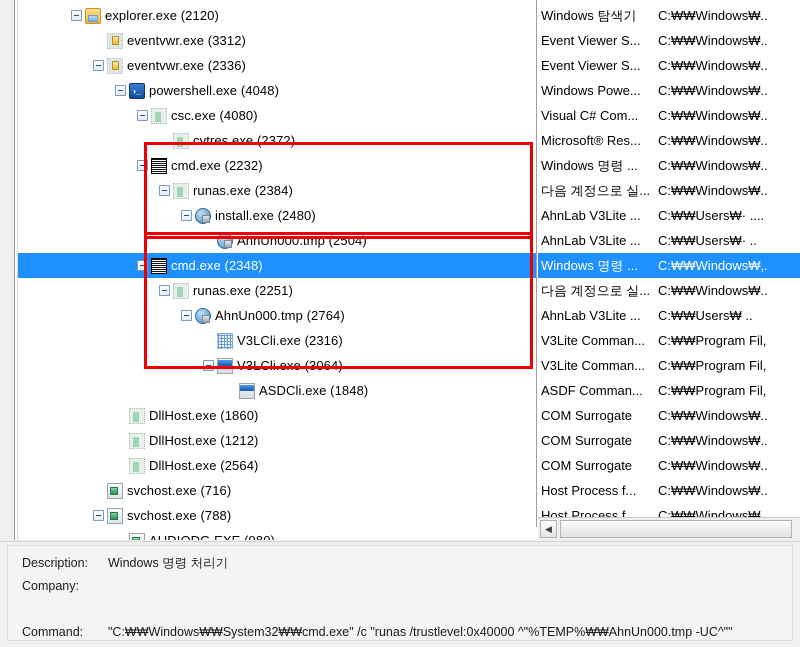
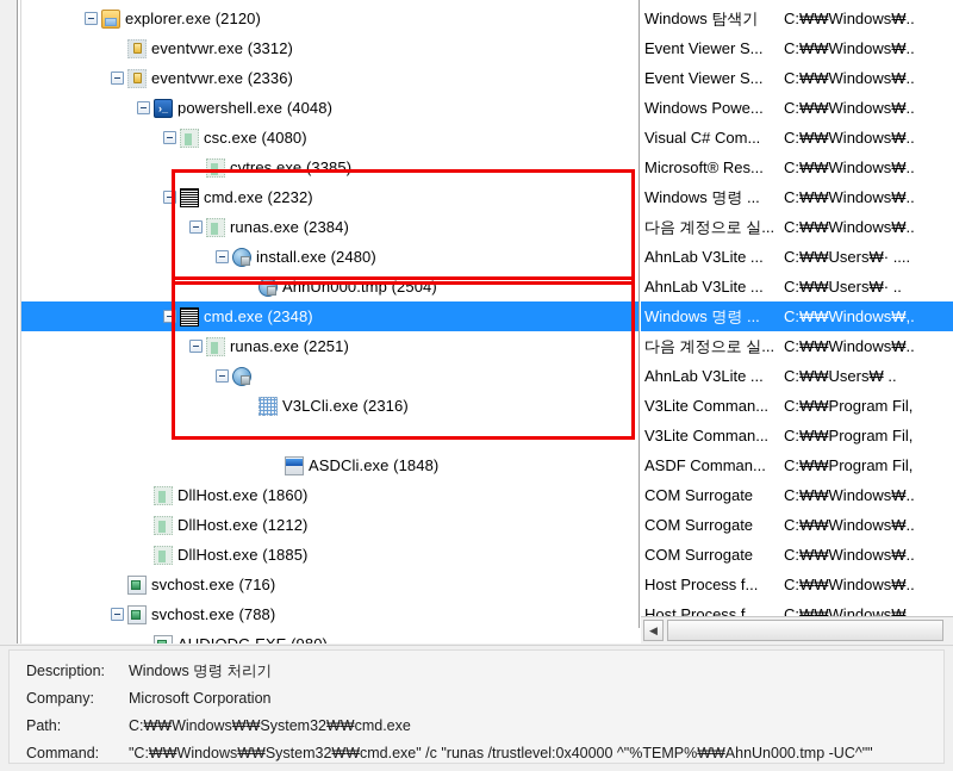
  explorer.exe (2120)
  eventvwr.exe (3312)
  eventvwr.exe (2336)
  powershell.exe (4048)
  csc.exe (4080)
- cvtres.exe (2372)
+ cvtres.exe (3385)
  cmd.exe (2232)
  runas.exe (2384)
  install.exe (2480)
  AhnUn000.tmp (2504)
  cmd.exe (2348)
  runas.exe (2251)
- AhnUn000.tmp (2764)
  V3LCli.exe (2316)
- V3LCli.exe (3064)
  ASDCli.exe (1848)
  DllHost.exe (1860)
  DllHost.exe (1212)
- DllHost.exe (2564)
+ DllHost.exe (1885)
  svchost.exe (716)
  svchost.exe (788)
  Windows 탐색기
  C:₩₩Windows₩..
  Event Viewer S...
  C:₩₩Windows₩..
  Event Viewer S...
  C:₩₩Windows₩..
  Windows Powe...
  C:₩₩Windows₩..
  Visual C# Com...
  C:₩₩Windows₩..
  Microsoft® Res...
  C:₩₩Windows₩..
  Windows 명령 ...
  C:₩₩Windows₩..
  다음 계정으로 실...
  C:₩₩Windows₩..
  AhnLab V3Lite ...
  C:₩₩Users₩· ....
  AhnLab V3Lite ...
  C:₩₩Users₩· ..
  Windows 명령 ...
  C:₩₩Windows₩,.
  다음 계정으로 실...
  C:₩₩Windows₩..
  AhnLab V3Lite ...
  C:₩₩Users₩ ..
  V3Lite Comman...
  C:₩₩Program Fil,
  V3Lite Comman...
  C:₩₩Program Fil,
  ASDF Comman...
  C:₩₩Program Fil,
  COM Surrogate
  C:₩₩Windows₩..
  COM Surrogate
  C:₩₩Windows₩..
  COM Surrogate
  C:₩₩Windows₩..
  Host Process f...
  C:₩₩Windows₩..
  Host Process f...
  C:₩₩Windows₩..
  ◀
  Description:
  Windows 명령 처리기
  Company:
+ Microsoft Corporation
+ Path:
+ C:₩₩Windows₩₩System32₩₩cmd.exe
  Command:
  "C:₩₩Windows₩₩System32₩₩cmd.exe" /c "runas /trustlevel:0x40000 ^"%TEMP%₩₩AhnUn000.tmp -UC^""
